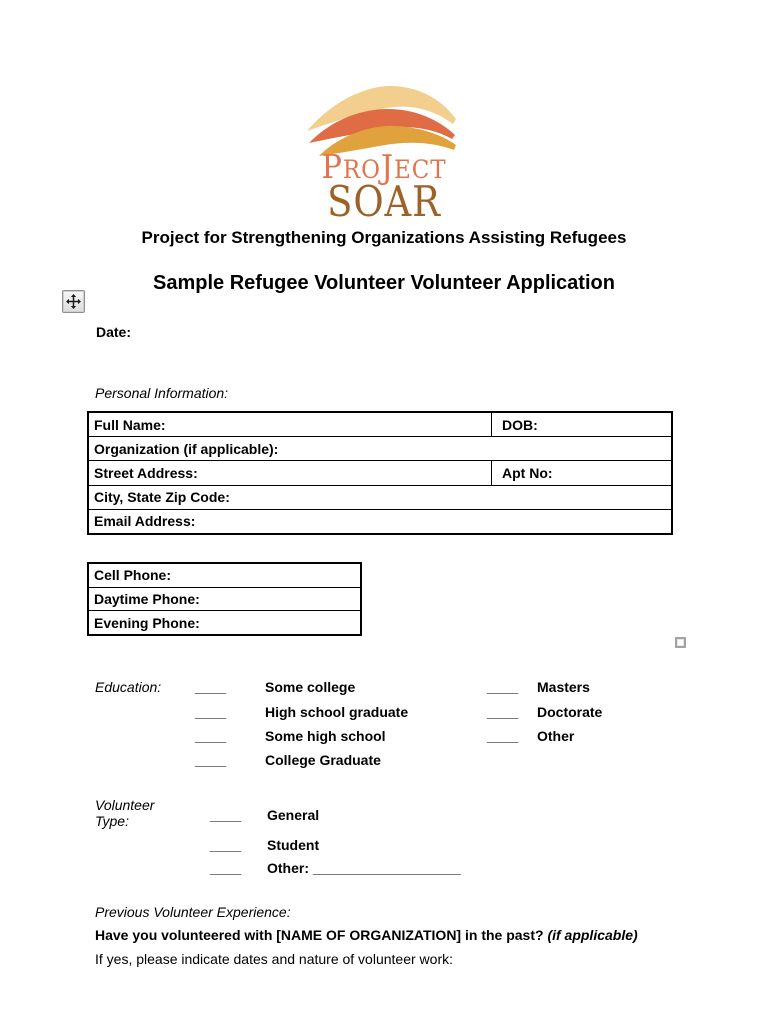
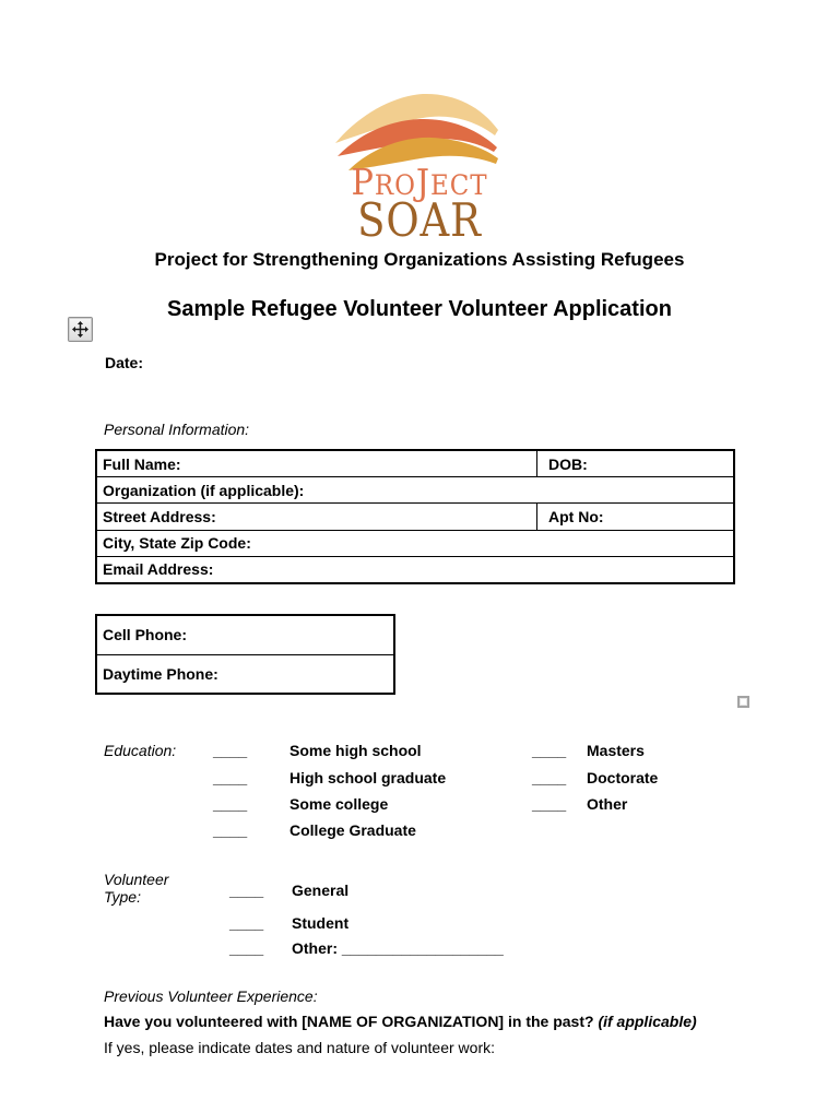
  PROJECT
  SOAR
  Project for Strengthening Organizations Assisting Refugees
  Sample Refugee Volunteer Volunteer Application
  Date:
  Personal Information:
  Full Name:	DOB:
  Organization (if applicable):
  Street Address:	Apt No:
  City, State Zip Code:
  Email Address:
  Cell Phone:
  Daytime Phone:
- Evening Phone:
  Education:
- ____ Some college
+ ____ Some high school
  ____ High school graduate
- ____ Some high school
+ ____ Some college
  ____ College Graduate
  ____ Masters
  ____ Doctorate
  ____ Other
  Volunteer
  Type:
  ____ General
  ____ Student
  ____ Other: ___________________
  Previous Volunteer Experience:
  Have you volunteered with [NAME OF ORGANIZATION] in the past? (if applicable)
  If yes, please indicate dates and nature of volunteer work:
